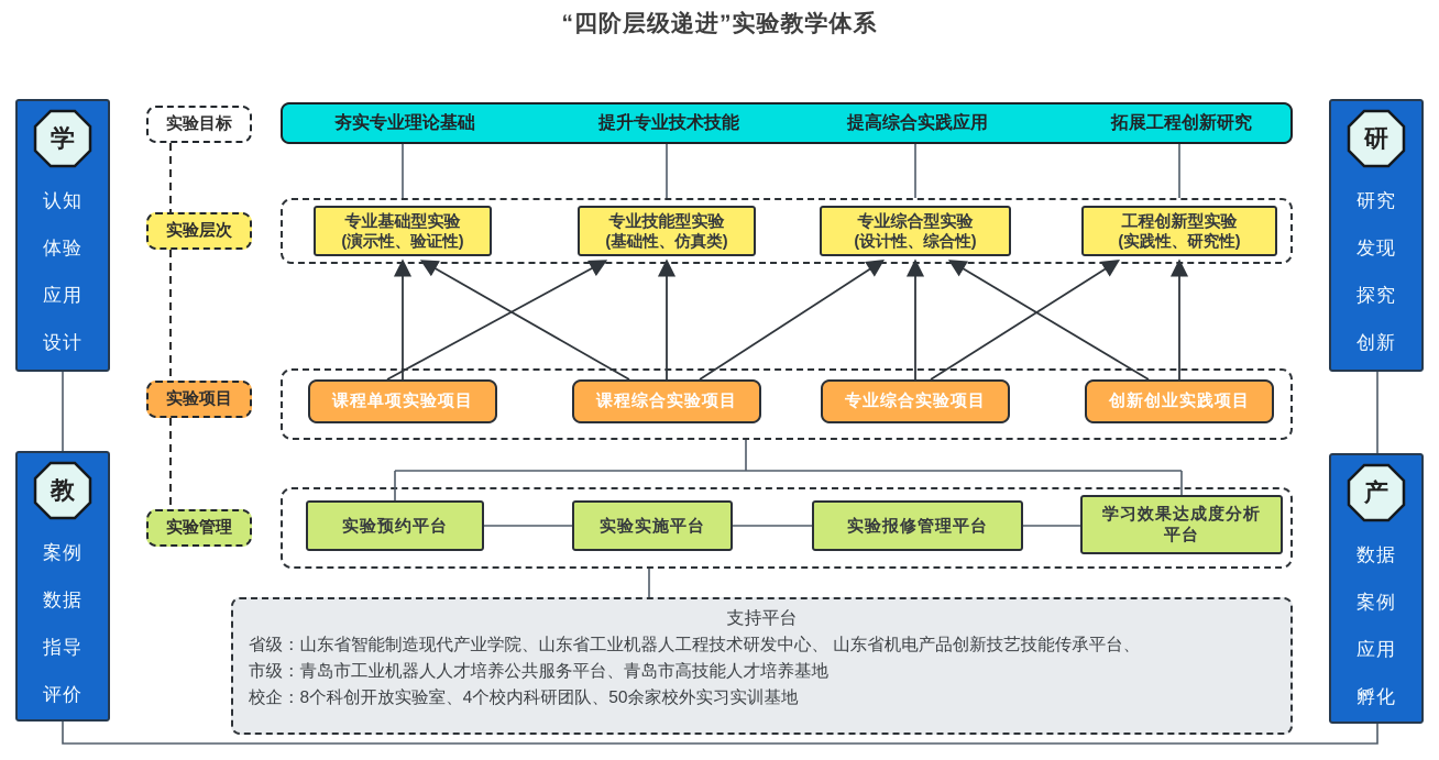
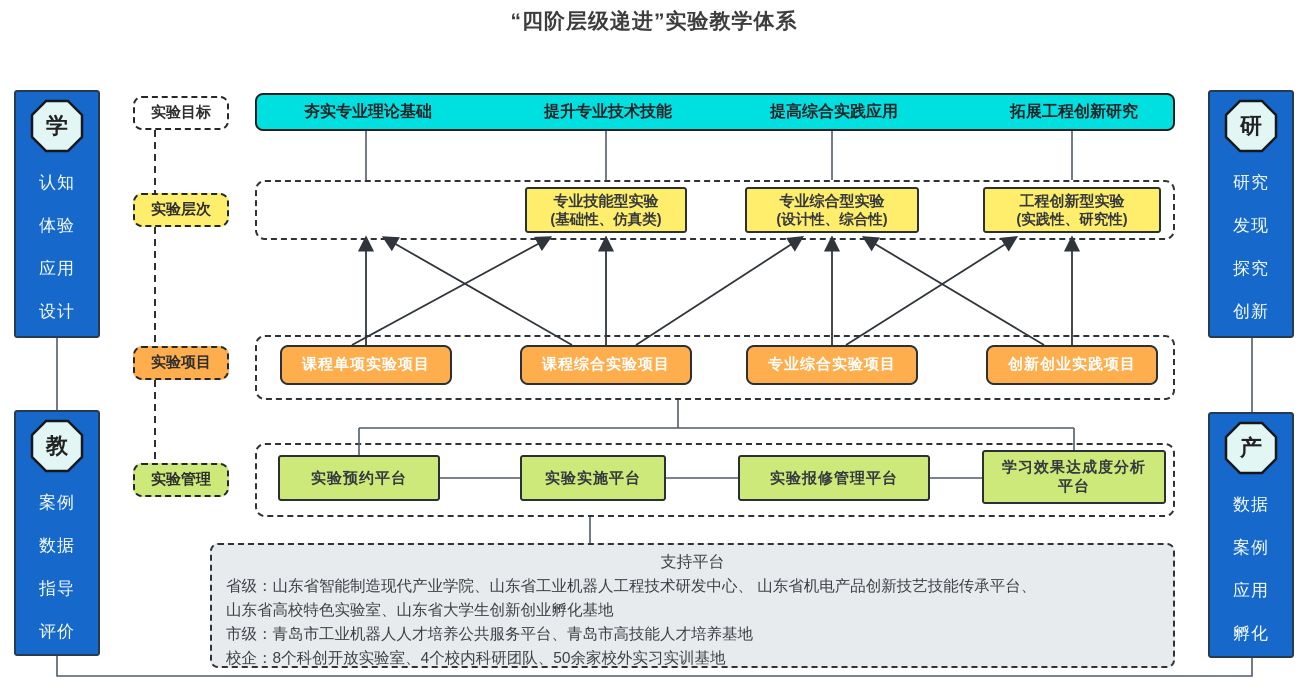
  “四阶层级递进”实验教学体系
  学
  认知
  体验
  应用
  设计
  教
  案例
  数据
  指导
  评价
  研
  研究
  发现
  探究
  创新
  产
  数据
  案例
  应用
  孵化
  实验目标
  实验层次
  实验项目
  实验管理
  夯实专业理论基础
  提升专业技术技能
  提高综合实践应用
  拓展工程创新研究
- 专业基础型实验
- (演示性、验证性)
  专业技能型实验
  (基础性、仿真类)
  专业综合型实验
  (设计性、综合性)
  工程创新型实验
  (实践性、研究性)
  课程单项实验项目
  课程综合实验项目
  专业综合实验项目
  创新创业实践项目
  实验预约平台
  实验实施平台
  实验报修管理平台
  学习效果达成度分析
  平台
  支持平台
  省级：山东省智能制造现代产业学院、山东省工业机器人工程技术研发中心、 山东省机电产品创新技艺技能传承平台、
+ 山东省高校特色实验室、山东省大学生创新创业孵化基地
  市级：青岛市工业机器人人才培养公共服务平台、青岛市高技能人才培养基地
  校企：8个科创开放实验室、4个校内科研团队、50余家校外实习实训基地
